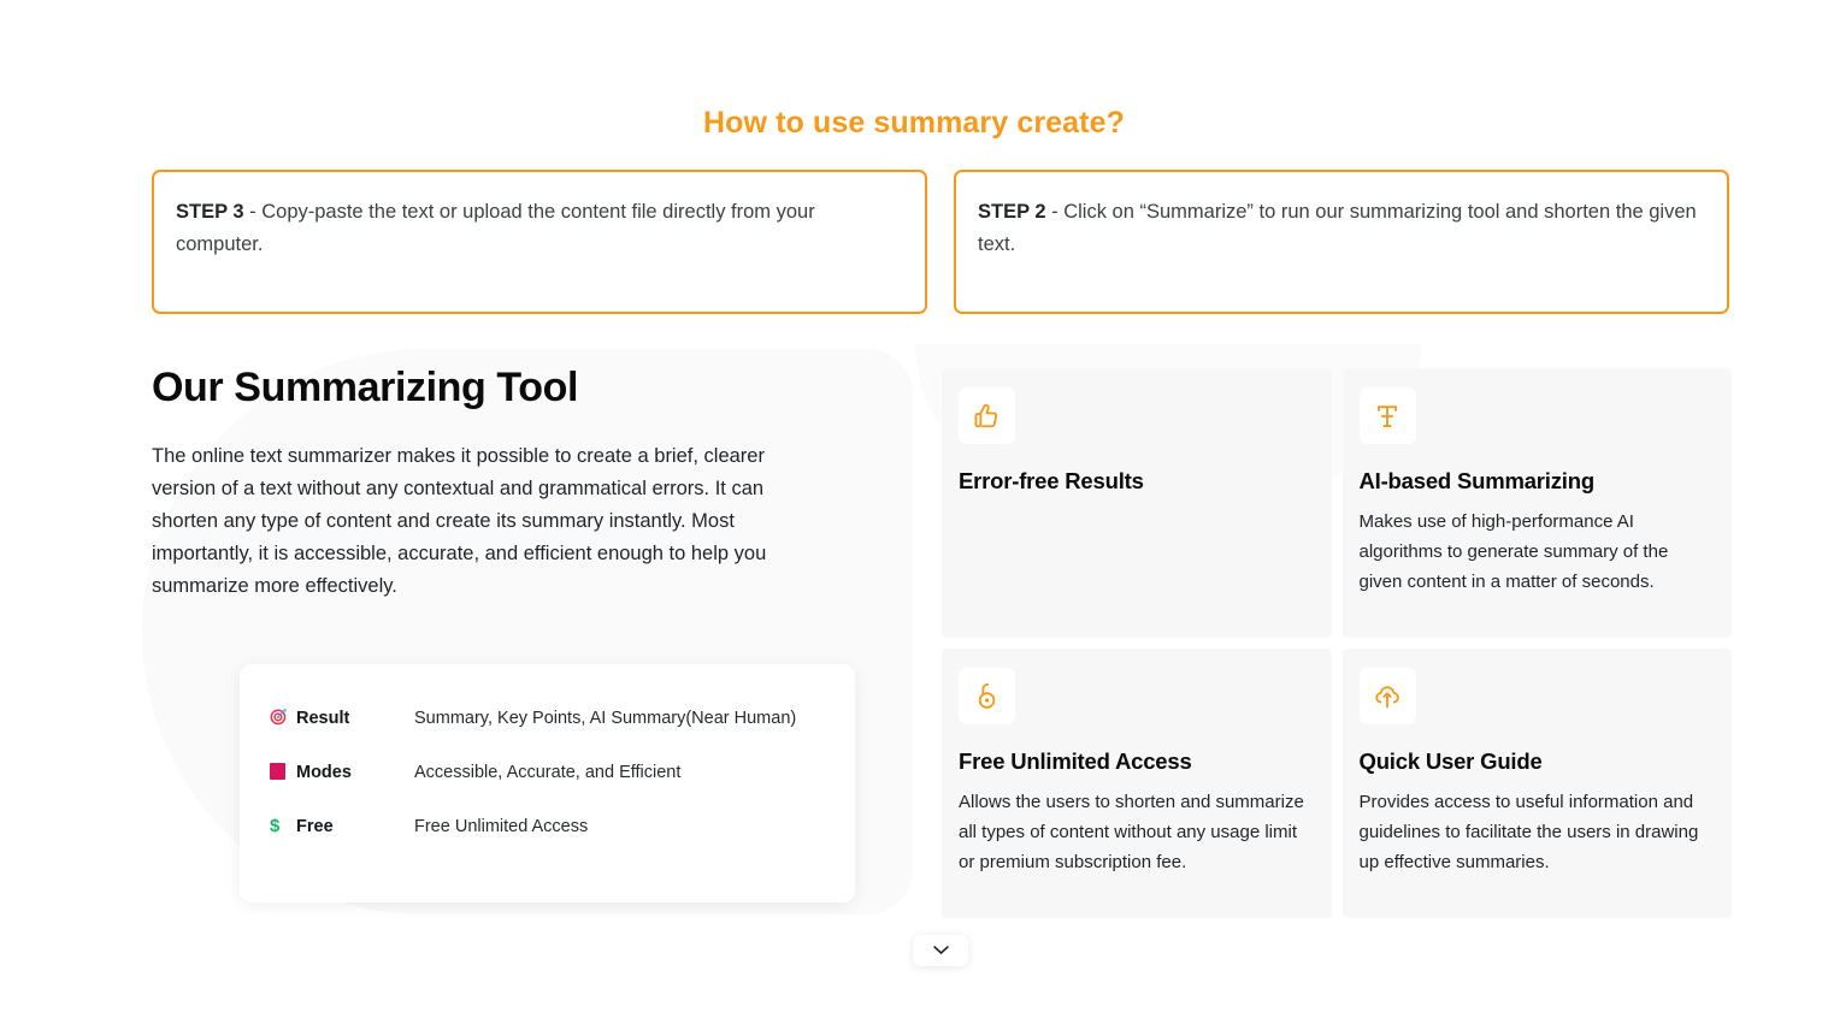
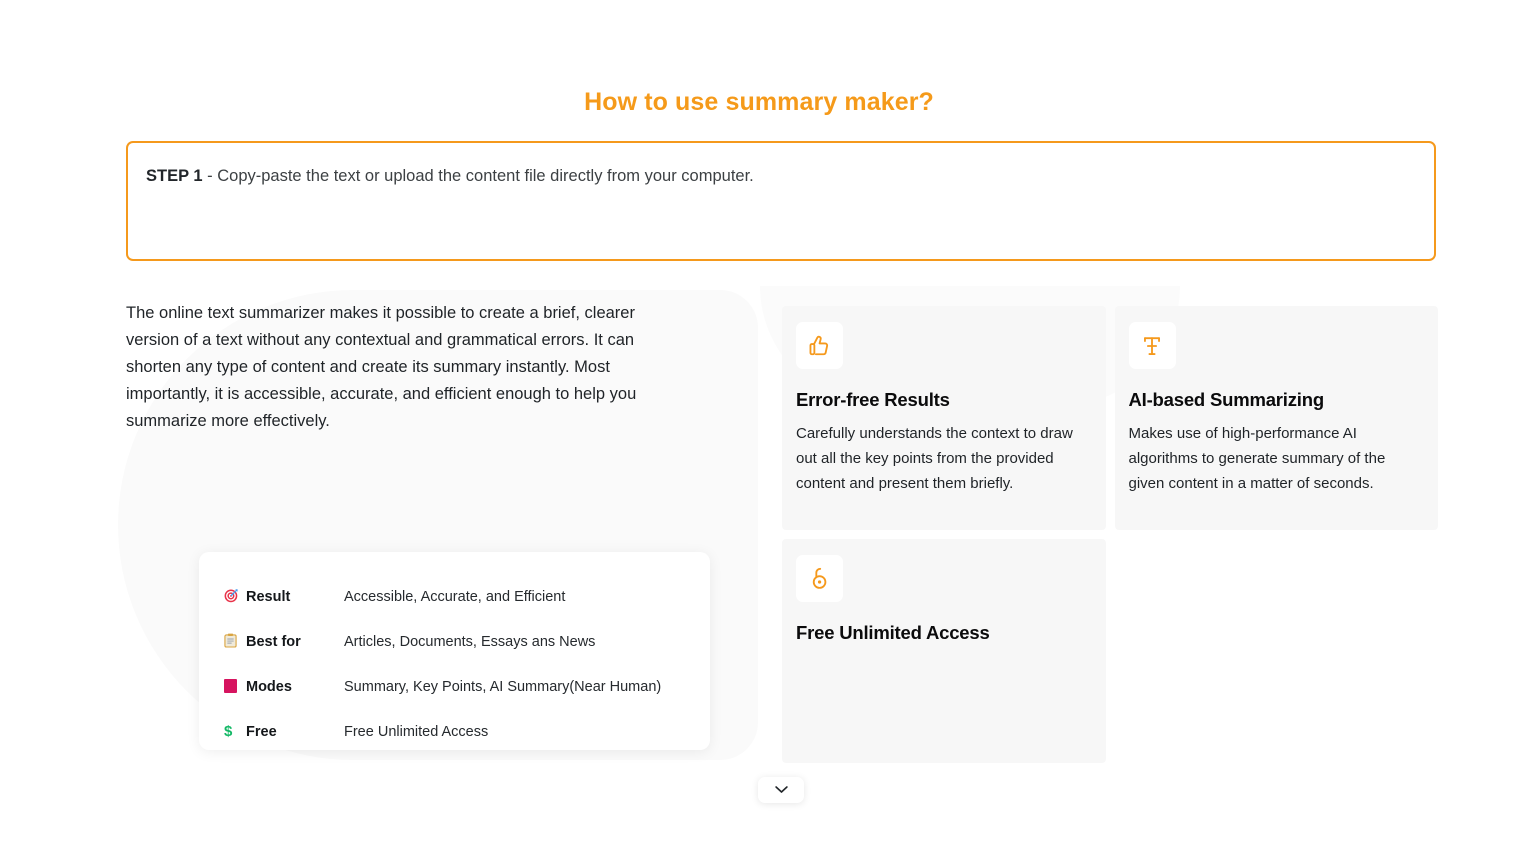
- How to use summary create?
+ How to use summary maker?
- STEP 3 - Copy-paste the text or upload the content file directly from your computer.
+ STEP 1 - Copy-paste the text or upload the content file directly from your computer.
- STEP 2 - Click on “Summarize” to run our summarizing tool and shorten the given text.
- Our Summarizing Tool
  The online text summarizer makes it possible to create a brief, clearer version of a text without any contextual and grammatical errors. It can shorten any type of content and create its summary instantly. Most importantly, it is accessible, accurate, and efficient enough to help you summarize more effectively.
  Result
- Summary, Key Points, AI Summary(Near Human)
+ Accessible, Accurate, and Efficient
+ Best for
+ Articles, Documents, Essays ans News
  Modes
- Accessible, Accurate, and Efficient
+ Summary, Key Points, AI Summary(Near Human)
  $
  Free
  Free Unlimited Access
  Error-free Results
+ Carefully understands the context to draw out all the key points from the provided content and present them briefly.
  AI-based Summarizing
  Makes use of high-performance AI algorithms to generate summary of the given content in a matter of seconds.
  Free Unlimited Access
- Allows the users to shorten and summarize all types of content without any usage limit or premium subscription fee.
- Quick User Guide
- Provides access to useful information and guidelines to facilitate the users in drawing up effective summaries.
